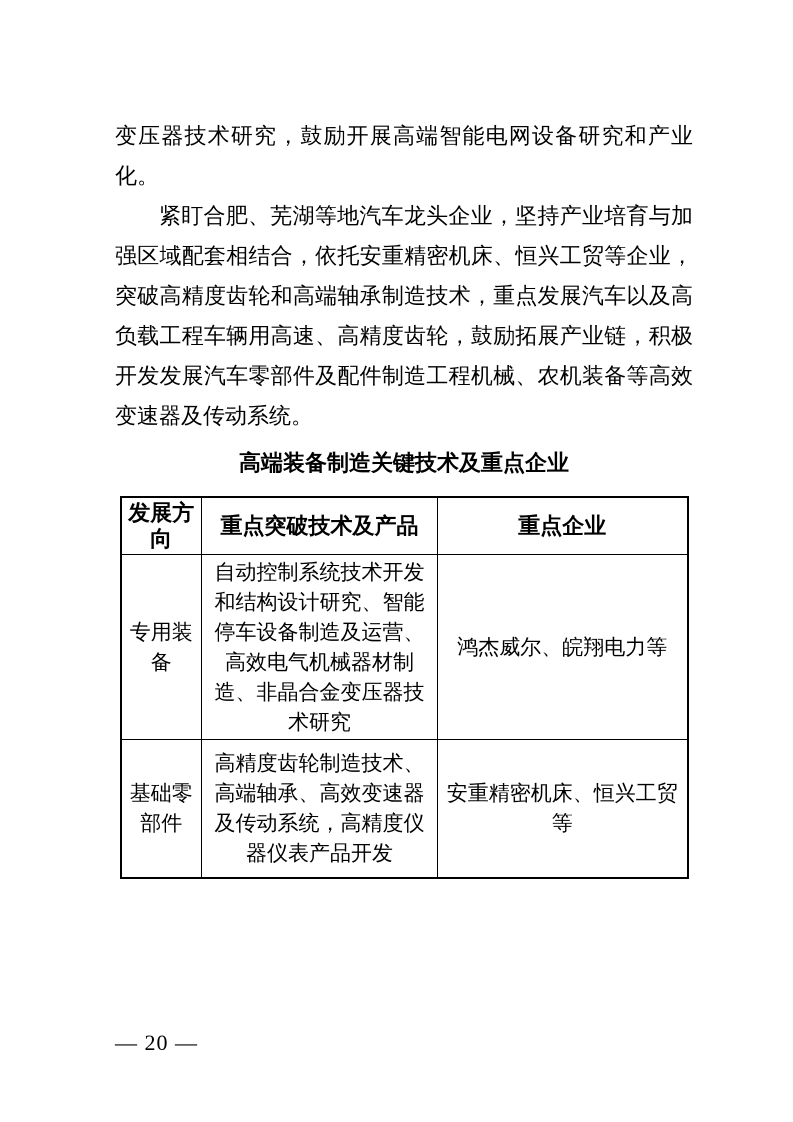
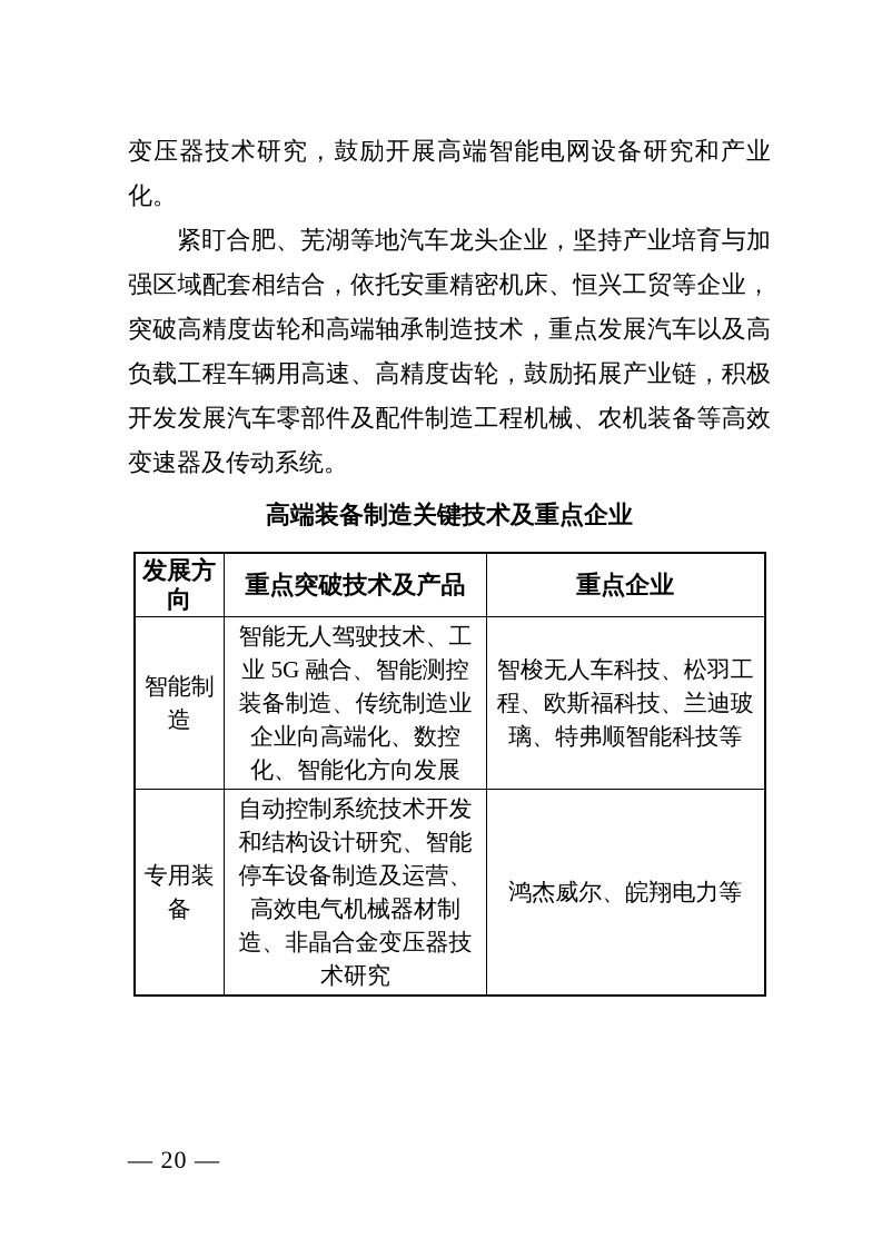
  变压器技术研究，鼓励开展高端智能电网设备研究和产业化。
  紧盯合肥、芜湖等地汽车龙头企业，坚持产业培育与加强区域配套相结合，依托安重精密机床、恒兴工贸等企业，突破高精度齿轮和高端轴承制造技术，重点发展汽车以及高负载工程车辆用高速、高精度齿轮，鼓励拓展产业链，积极开发发展汽车零部件及配件制造工程机械、农机装备等高效变速器及传动系统。
  高端装备制造关键技术及重点企业
  发展方向	重点突破技术及产品	重点企业
+ 智能制造	智能无人驾驶技术、工业 5G 融合、智能测控装备制造、传统制造业企业向高端化、数控化、智能化方向发展	智梭无人车科技、松羽工程、欧斯福科技、兰迪玻璃、特弗顺智能科技等
  专用装备	自动控制系统技术开发和结构设计研究、智能停车设备制造及运营、高效电气机械器材制造、非晶合金变压器技术研究	鸿杰威尔、皖翔电力等
- 基础零部件	高精度齿轮制造技术、高端轴承、高效变速器及传动系统，高精度仪器仪表产品开发	安重精密机床、恒兴工贸等
  — 20 —
